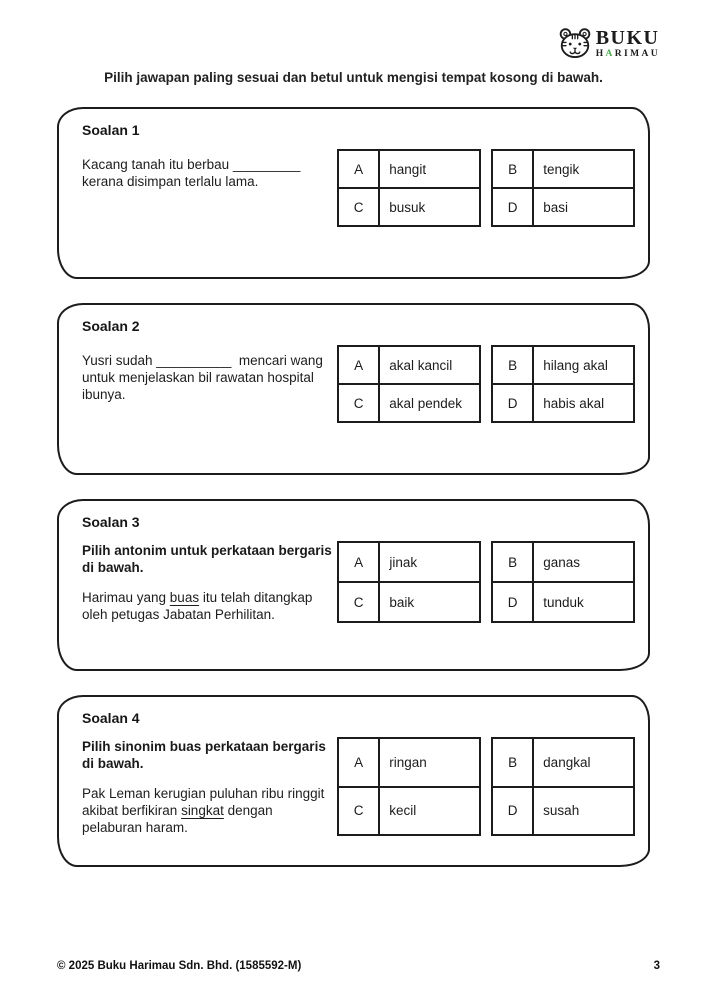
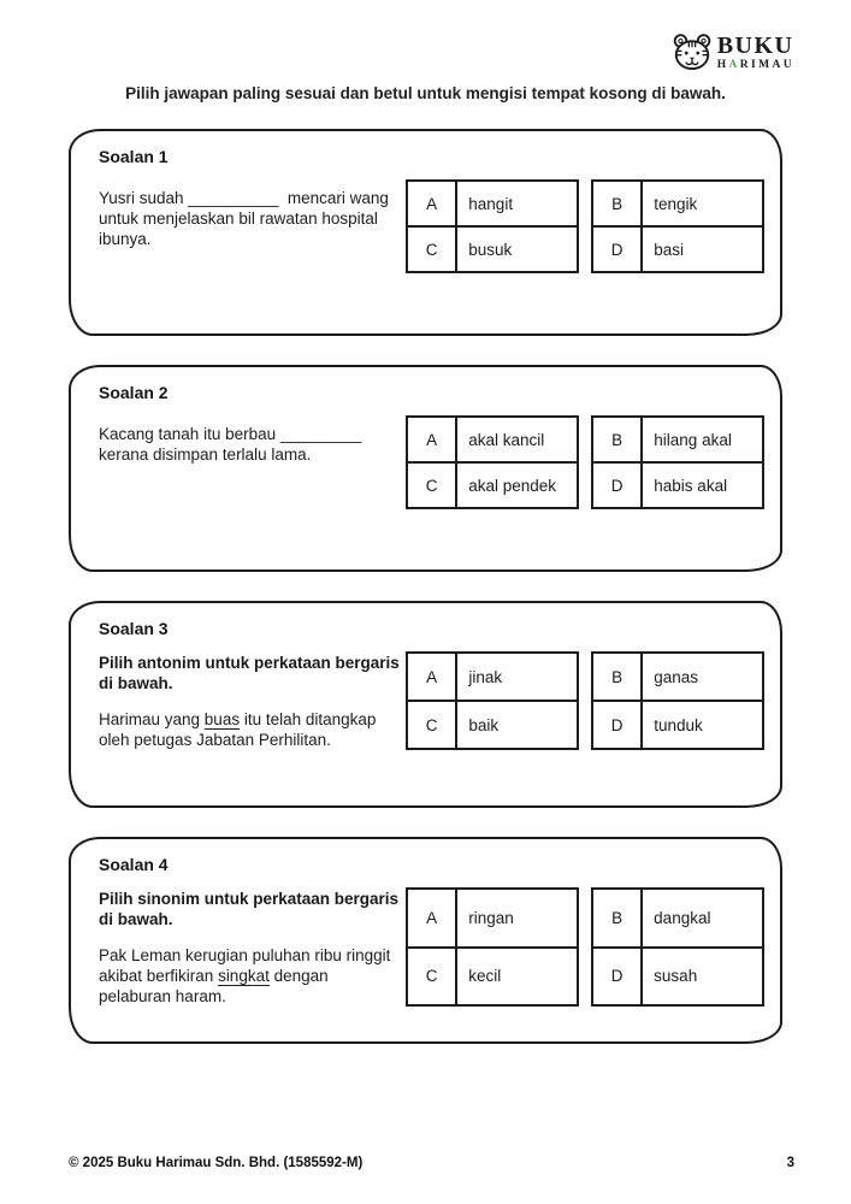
  BUKU
  HARIMAU
  Pilih jawapan paling sesuai dan betul untuk mengisi tempat kosong di bawah.
  Soalan 1
- Kacang tanah itu berbau _________ kerana disimpan terlalu lama.
+ Yusri sudah __________ mencari wang untuk menjelaskan bil rawatan hospital ibunya.
  A	hangit
  C	busuk
  B	tengik
  D	basi
  Soalan 2
- Yusri sudah __________ mencari wang untuk menjelaskan bil rawatan hospital ibunya.
+ Kacang tanah itu berbau _________ kerana disimpan terlalu lama.
  A	akal kancil
  C	akal pendek
  B	hilang akal
  D	habis akal
  Soalan 3
  Pilih antonim untuk perkataan bergaris di bawah.
  Harimau yang buas itu telah ditangkap oleh petugas Jabatan Perhilitan.
  A	jinak
  C	baik
  B	ganas
  D	tunduk
  Soalan 4
- Pilih sinonim buas perkataan bergaris di bawah.
+ Pilih sinonim untuk perkataan bergaris di bawah.
  Pak Leman kerugian puluhan ribu ringgit akibat berfikiran singkat dengan pelaburan haram.
  A	ringan
  C	kecil
  B	dangkal
  D	susah
  © 2025 Buku Harimau Sdn. Bhd. (1585592-M)
  3
